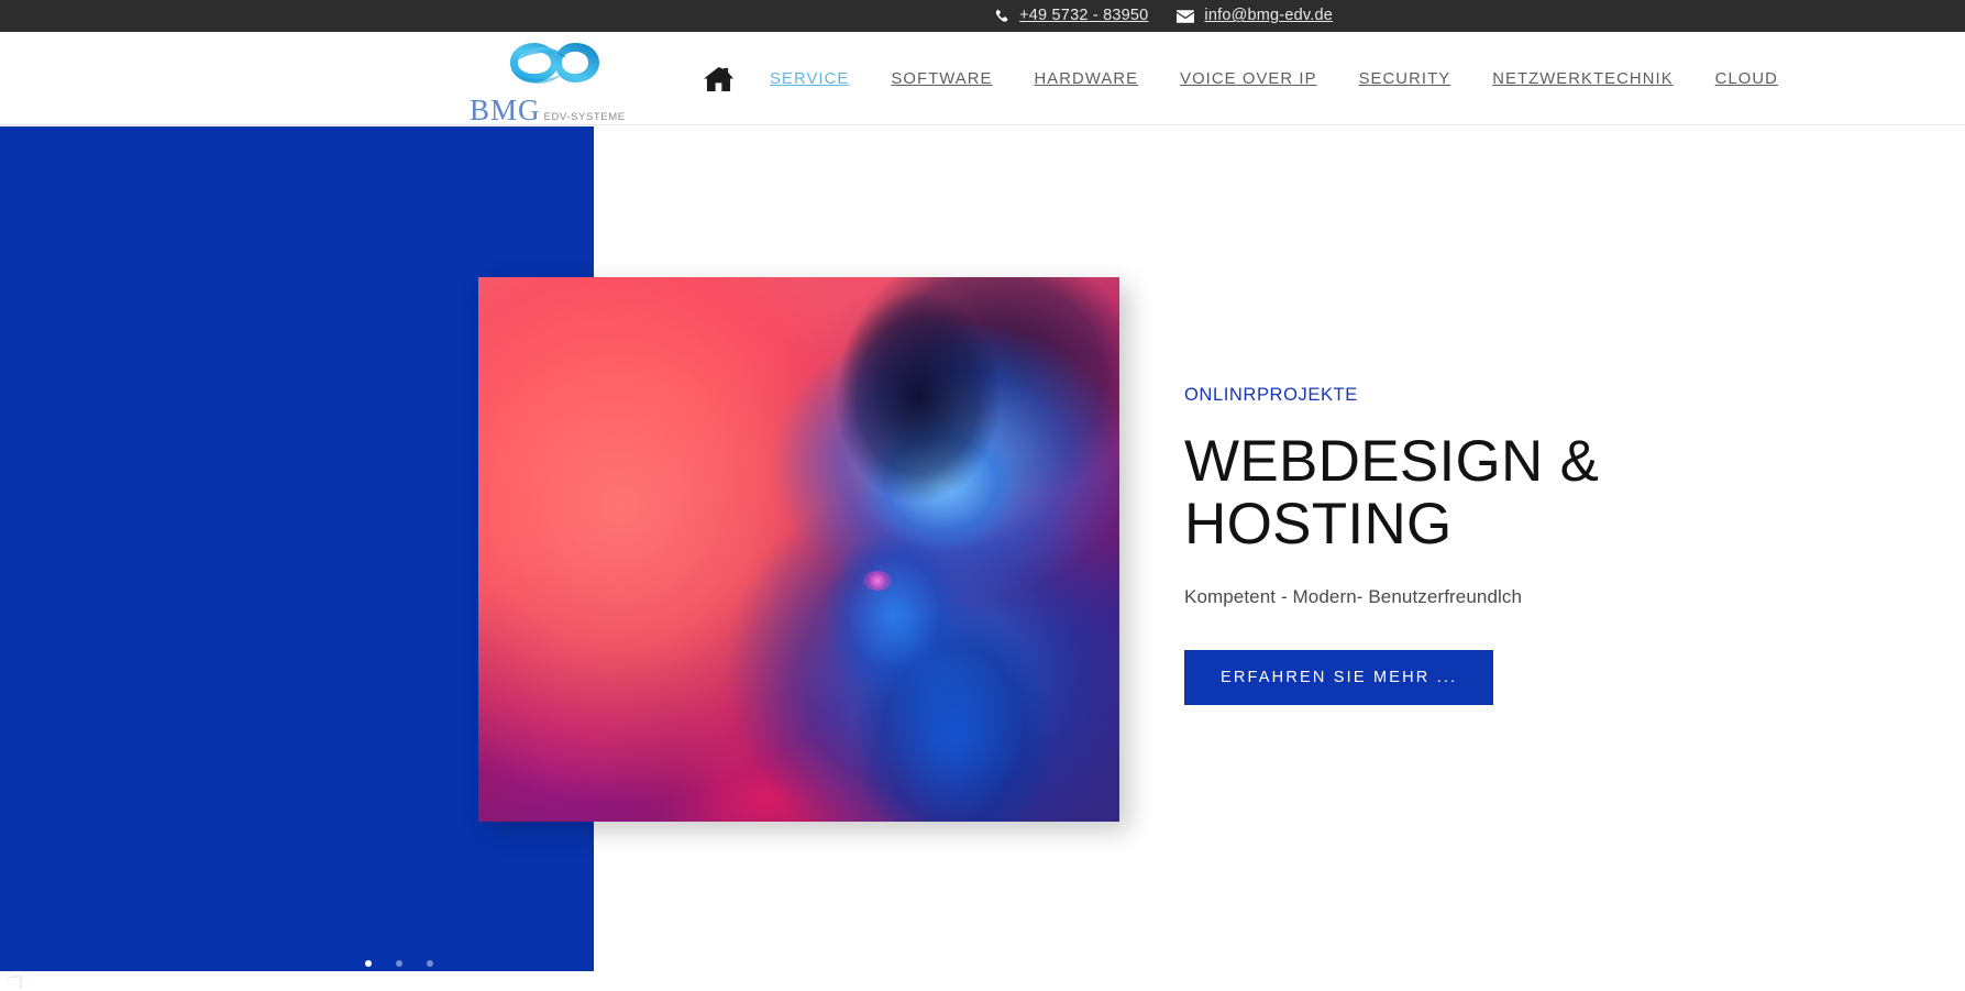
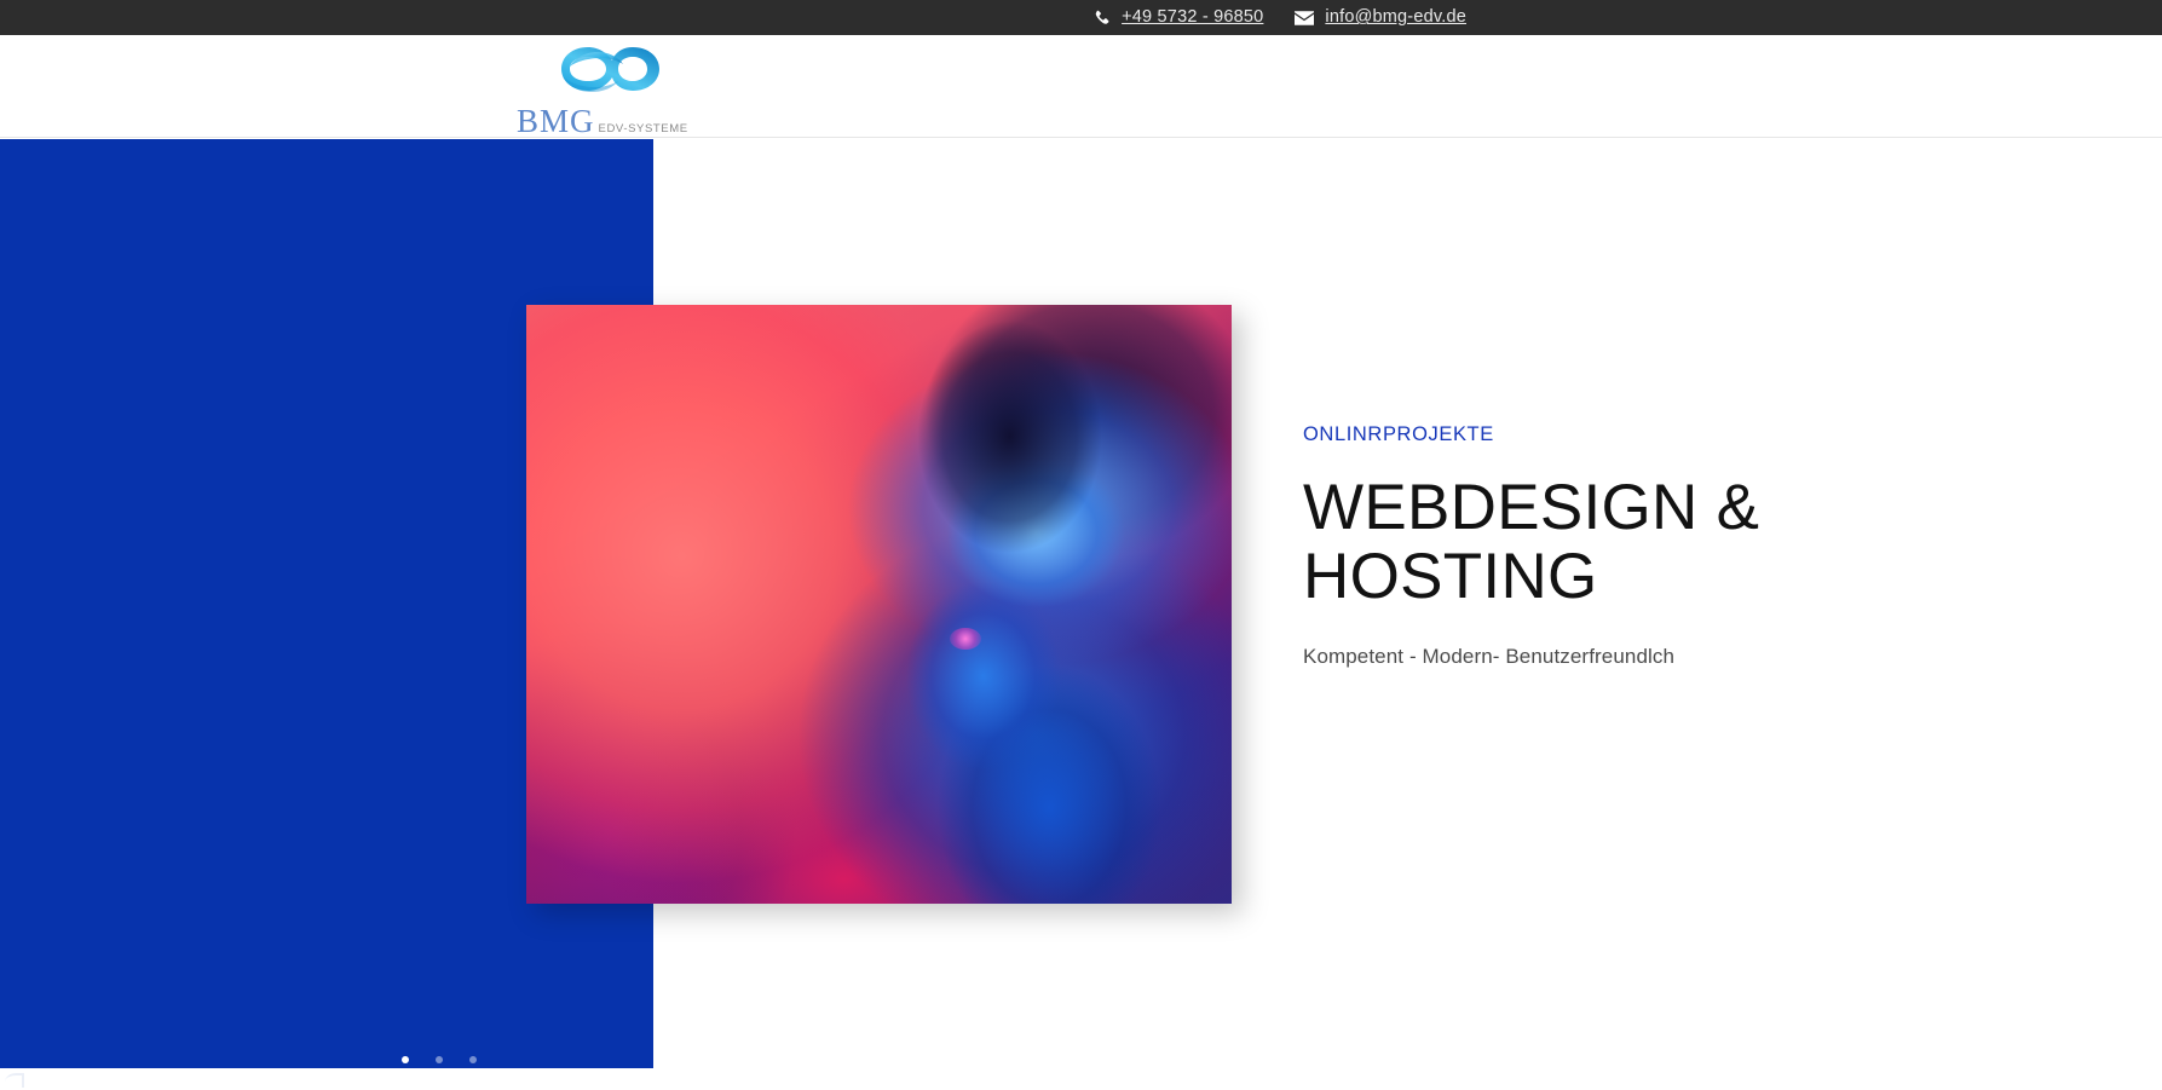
- +49 5732 - 83950
+ +49 5732 - 96850
  info@bmg-edv.de
  BMG EDV-SYSTEME
- SERVICE
- SOFTWARE
- HARDWARE
- VOICE OVER IP
- SECURITY
- NETZWERKTECHNIK
- CLOUD
  ONLINRPROJEKTE
  WEBDESIGN &
  HOSTING
  Kompetent - Modern- Benutzerfreundlch
- ERFAHREN SIE MEHR ...
